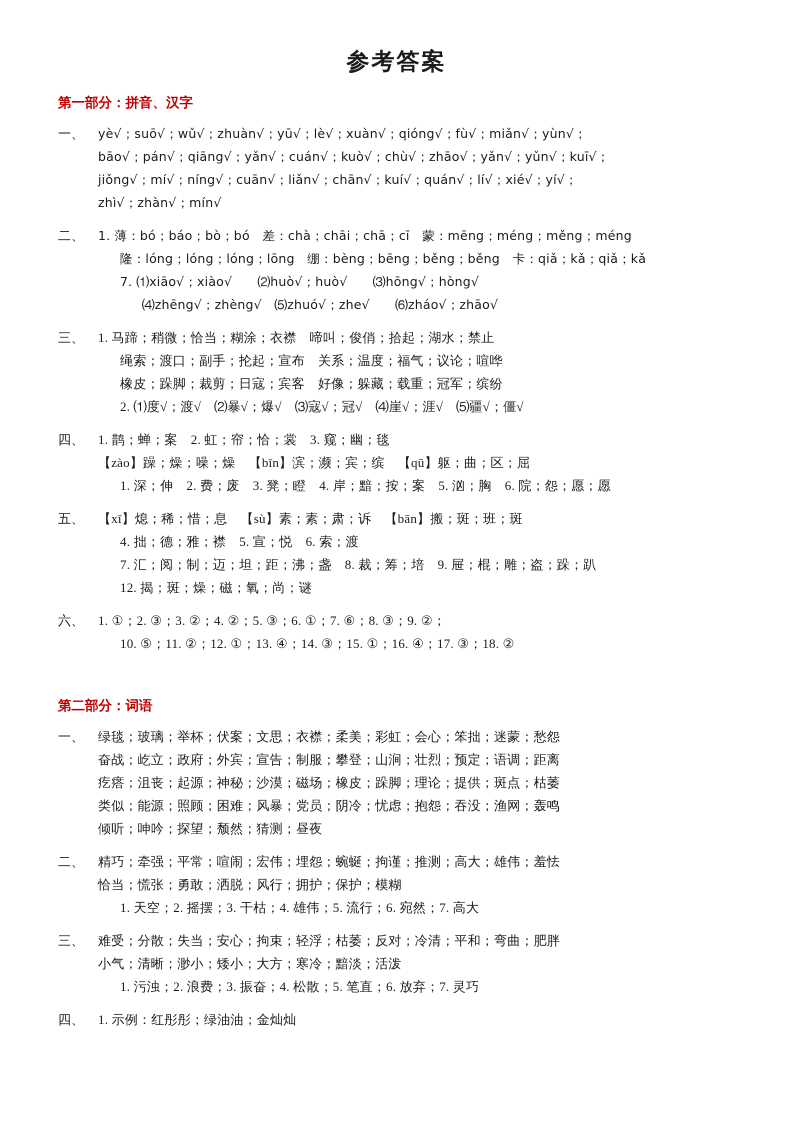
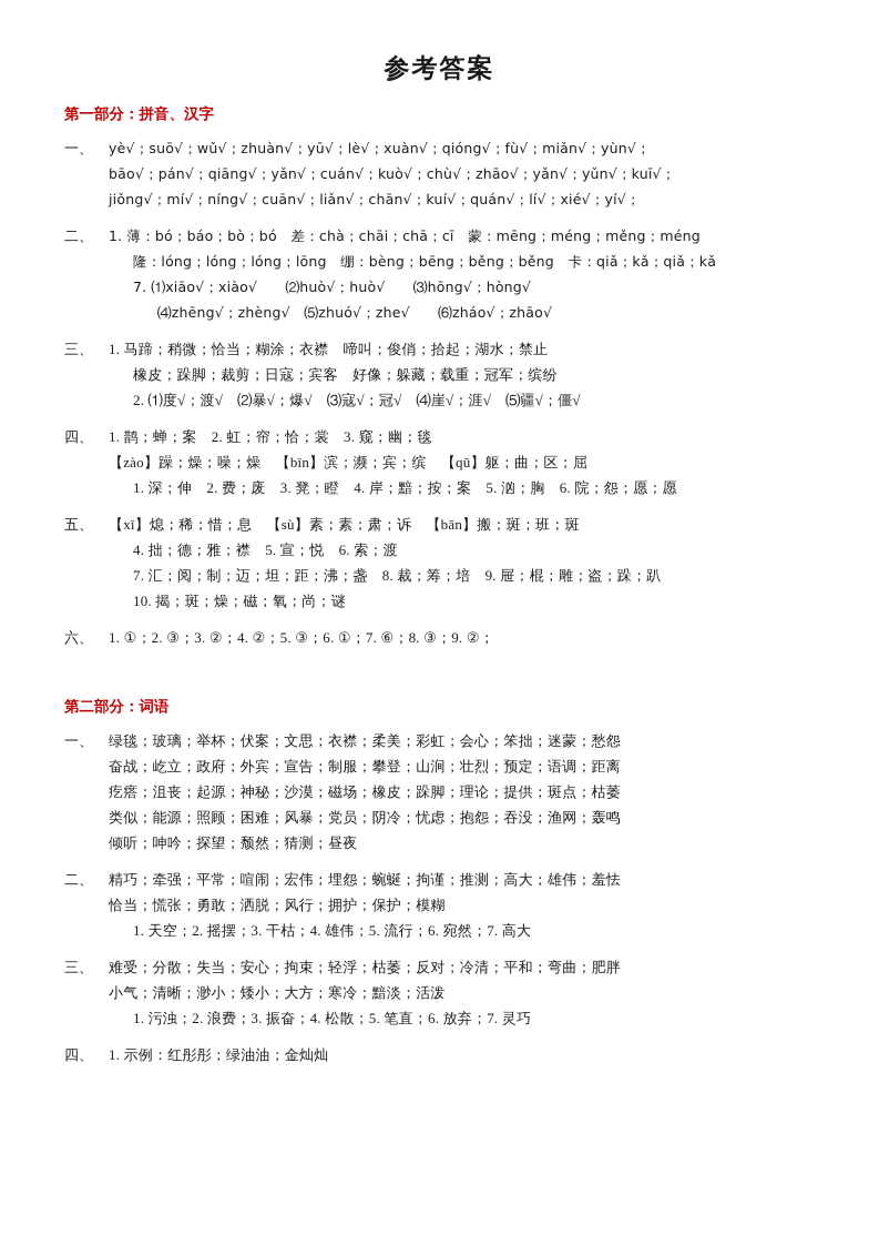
  参考答案
  第一部分：拼音、汉字
  一、
  yè√；suō√；wǔ√；zhuàn√；yū√；lè√；xuàn√；qióng√；fù√；miǎn√；yùn√；
  bāo√；pán√；qiāng√；yǎn√；cuán√；kuò√；chù√；zhāo√；yǎn√；yǔn√；kuī√；
  jiǒng√；mí√；níng√；cuān√；liǎn√；chān√；kuí√；quán√；lí√；xié√；yí√；
- zhì√；zhàn√；mín√
  二、
  1. 薄：bó；báo；bò；bó 差：chà；chāi；chā；cī 蒙：mēng；méng；měng；méng
  隆：lóng；lóng；lóng；lōng 绷：bèng；bēng；běng；běng 卡：qiǎ；kǎ；qiǎ；kǎ
  7. ⑴xiāo√；xiào√ ⑵huò√；huò√ ⑶hōng√；hòng√
  ⑷zhēng√；zhèng√ ⑸zhuó√；zhe√ ⑹zháo√；zhāo√
  三、
  1. 马蹄；稍微；恰当；糊涂；衣襟 啼叫；俊俏；拾起；湖水；禁止
- 绳索；渡口；副手；抡起；宣布 关系；温度；福气；议论；喧哗
  橡皮；跺脚；裁剪；日寇；宾客 好像；躲藏；载重；冠军；缤纷
  2. ⑴度√；渡√ ⑵暴√；爆√ ⑶寇√；冠√ ⑷崖√；涯√ ⑸疆√；僵√
  四、
  1. 鹊；蝉；案 2. 虹；帘；恰；裳 3. 窥；幽；毯
  【zào】躁；燥；噪；燥 【bīn】滨；濒；宾；缤 【qū】躯；曲；区；屈
  1. 深；伸 2. 费；废 3. 凳；瞪 4. 岸；黯；按；案 5. 汹；胸 6. 院；怨；愿；愿
  五、
  【xī】熄；稀；惜；息 【sù】素；素；肃；诉 【bān】搬；斑；班；斑
  4. 拙；德；雅；襟 5. 宣；悦 6. 索；渡
  7. 汇；阅；制；迈；坦；距；沸；盏 8. 裁；筹；培 9. 屉；棍；雕；盗；跺；趴
- 12. 揭；斑；燥；磁；氧；尚；谜
+ 10. 揭；斑；燥；磁；氧；尚；谜
  六、
  1. ①；2. ③；3. ②；4. ②；5. ③；6. ①；7. ⑥；8. ③；9. ②；
- 10. ⑤；11. ②；12. ①；13. ④；14. ③；15. ①；16. ④；17. ③；18. ②
  第二部分：词语
  一、
  绿毯；玻璃；举杯；伏案；文思；衣襟；柔美；彩虹；会心；笨拙；迷蒙；愁怨
  奋战；屹立；政府；外宾；宣告；制服；攀登；山涧；壮烈；预定；语调；距离
  疙瘩；沮丧；起源；神秘；沙漠；磁场；橡皮；跺脚；理论；提供；斑点；枯萎
  类似；能源；照顾；困难；风暴；党员；阴冷；忧虑；抱怨；吞没；渔网；轰鸣
  倾听；呻吟；探望；颓然；猜测；昼夜
  二、
  精巧；牵强；平常；喧闹；宏伟；埋怨；蜿蜒；拘谨；推测；高大；雄伟；羞怯
  恰当；慌张；勇敢；洒脱；风行；拥护；保护；模糊
  1. 天空；2. 摇摆；3. 干枯；4. 雄伟；5. 流行；6. 宛然；7. 高大
  三、
  难受；分散；失当；安心；拘束；轻浮；枯萎；反对；冷清；平和；弯曲；肥胖
  小气；清晰；渺小；矮小；大方；寒冷；黯淡；活泼
  1. 污浊；2. 浪费；3. 振奋；4. 松散；5. 笔直；6. 放弃；7. 灵巧
  四、
  1. 示例：红彤彤；绿油油；金灿灿
